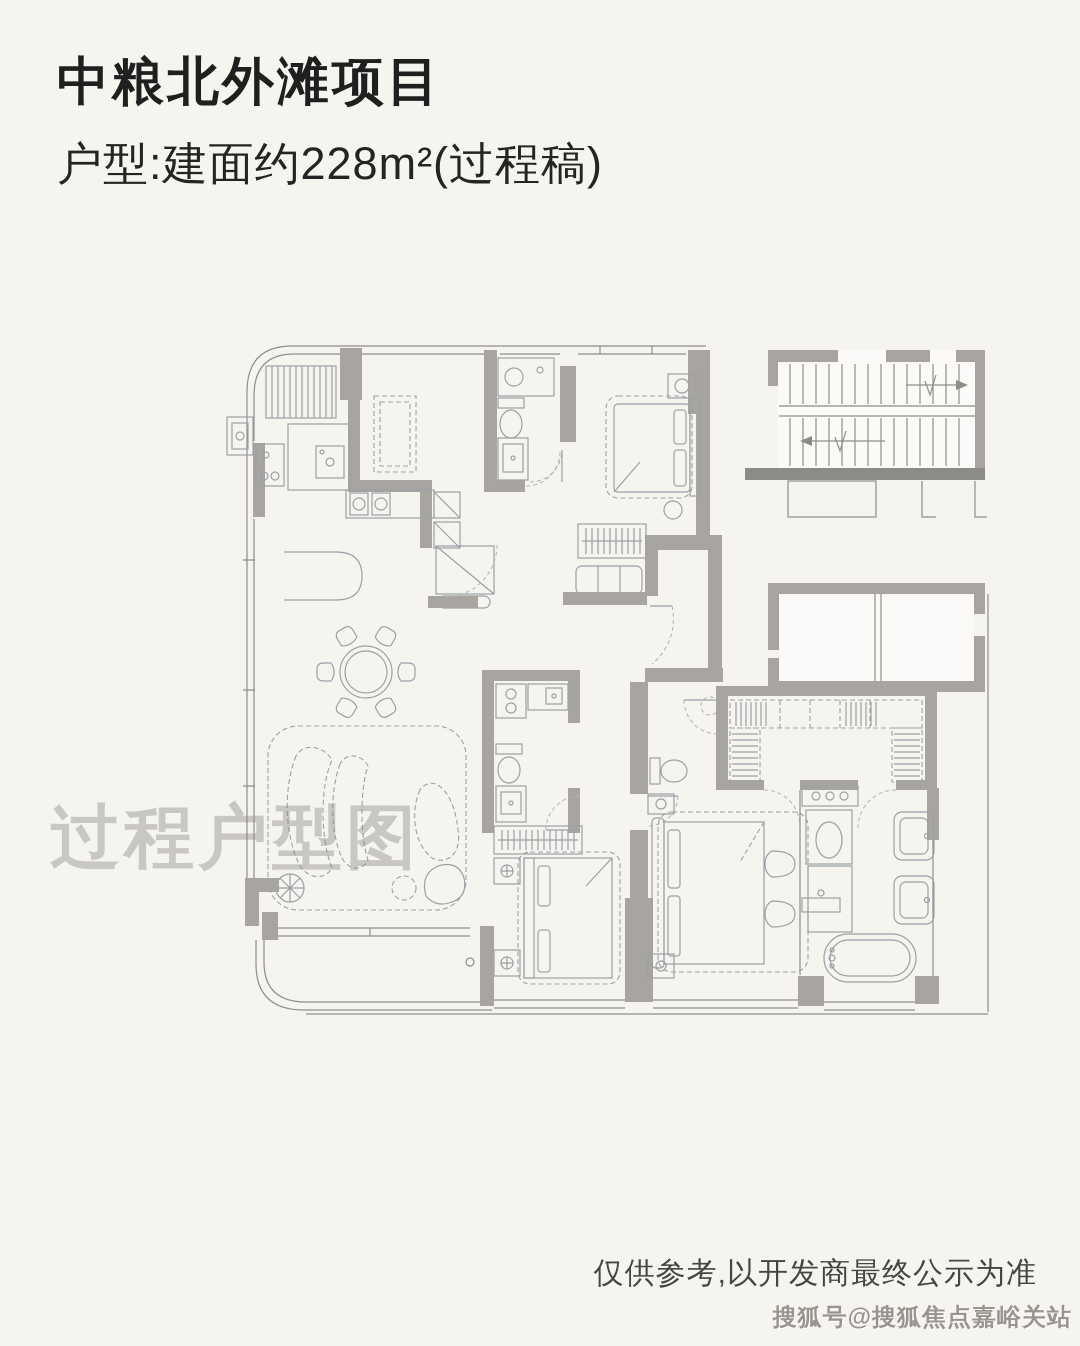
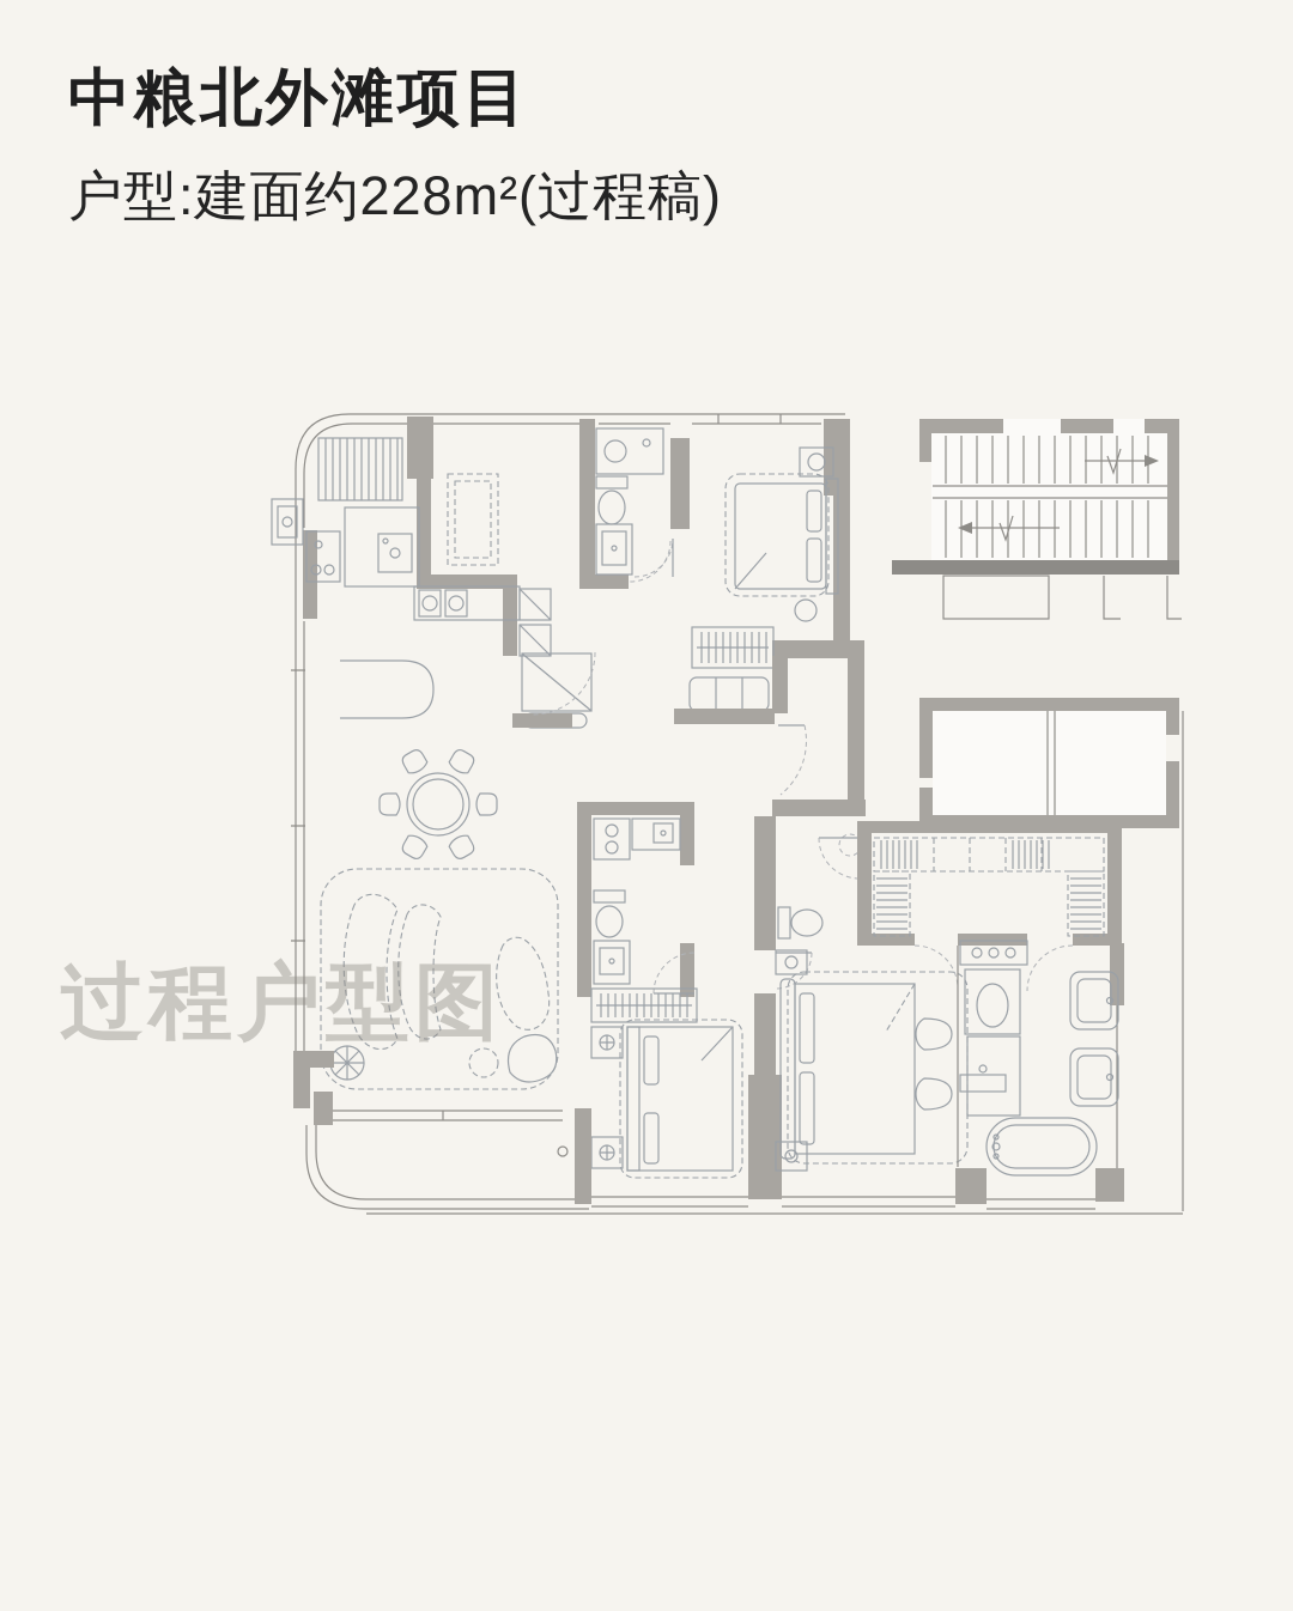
  中粮北外滩项目
  户型:建面约228m²(过程稿)
  过程户型图
- 仅供参考,以开发商最终公示为准
- 搜狐号@搜狐焦点嘉峪关站
